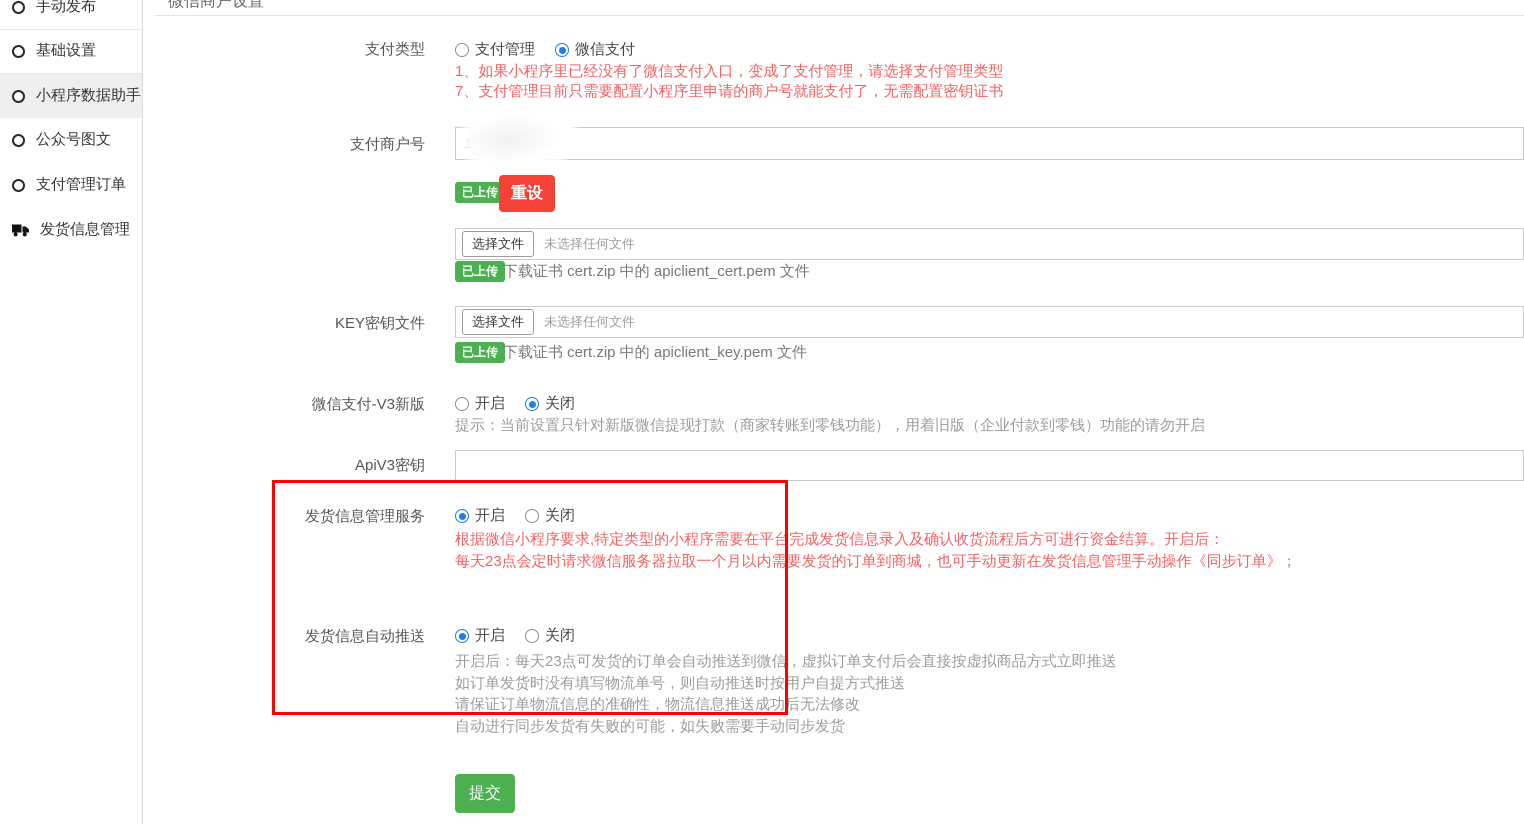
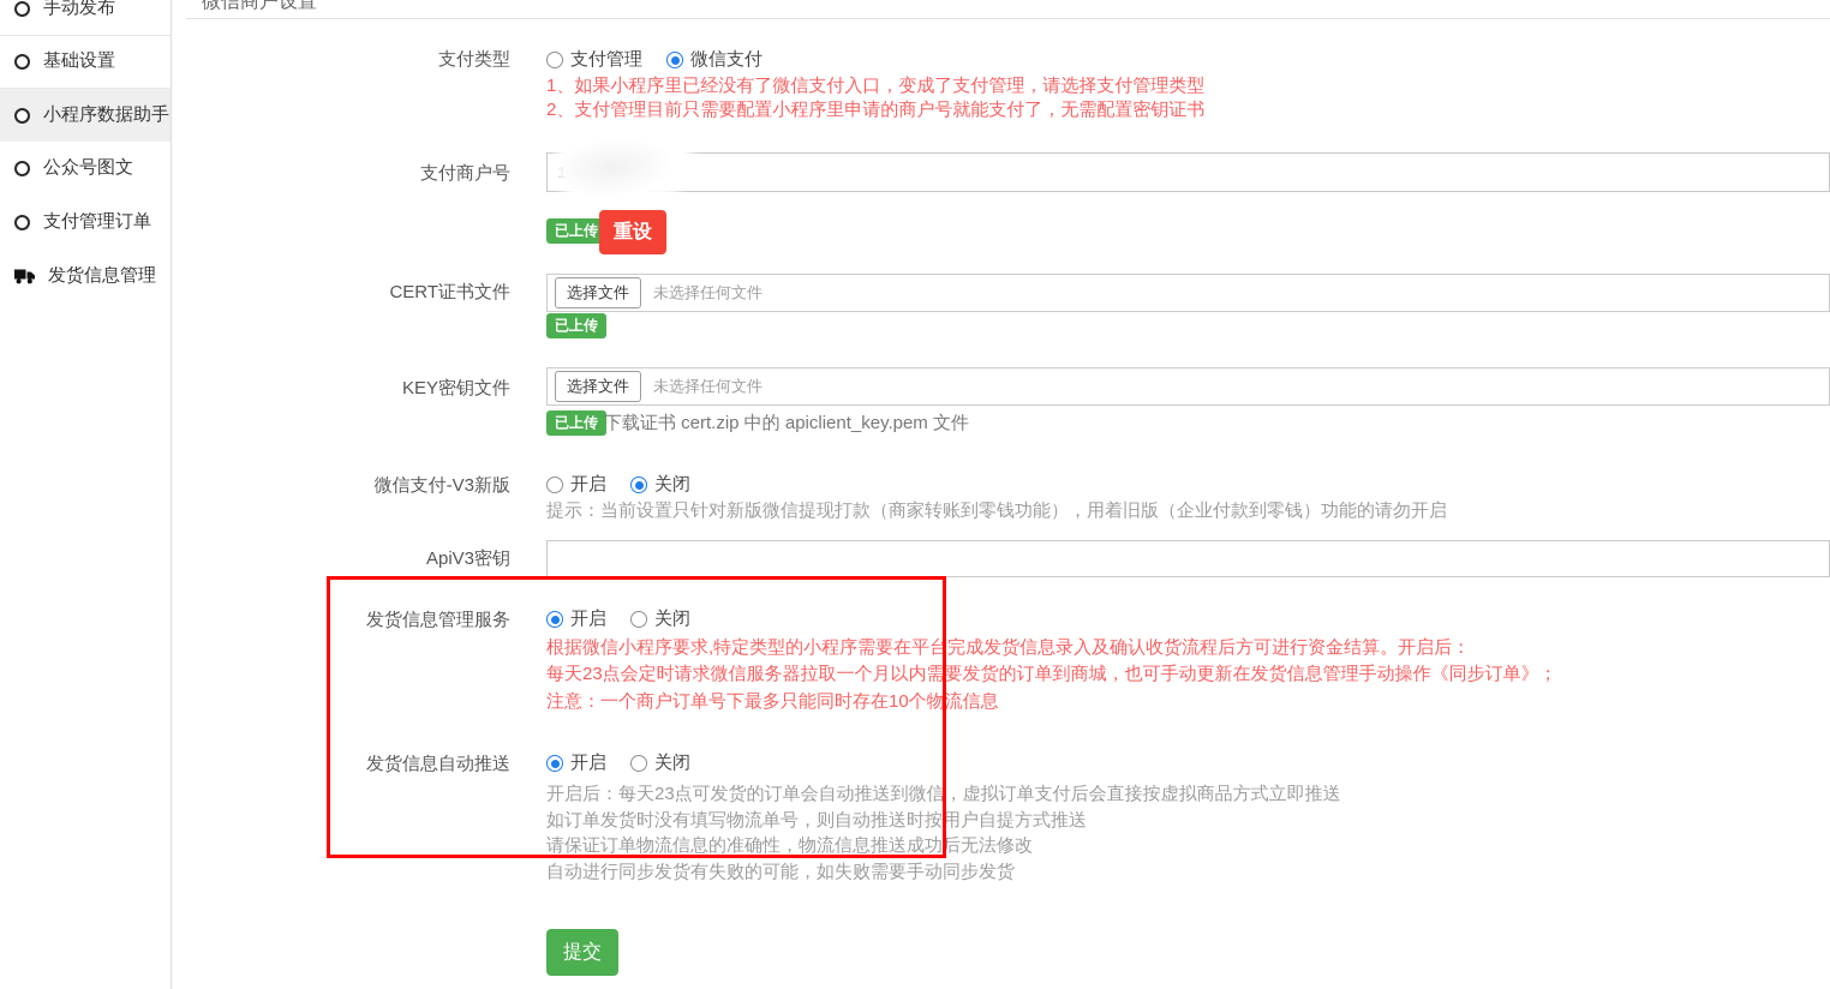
  手动发布
  基础设置
  小程序数据助手
  公众号图文
  支付管理订单
  发货信息管理
  微信商户设置
  支付类型
  支付管理
  微信支付
  1、如果小程序里已经没有了微信支付入口，变成了支付管理，请选择支付管理类型
- 7、支付管理目前只需要配置小程序里申请的商户号就能支付了，无需配置密钥证书
+ 2、支付管理目前只需要配置小程序里申请的商户号就能支付了，无需配置密钥证书
  支付商户号
  已上传
  重设
+ CERT证书文件
  选择文件
  未选择任何文件
  已上传
- 下载证书 cert.zip 中的 apiclient_cert.pem 文件
  KEY密钥文件
  选择文件
  未选择任何文件
  已上传
  下载证书 cert.zip 中的 apiclient_key.pem 文件
  微信支付-V3新版
  开启
  关闭
  提示：当前设置只针对新版微信提现打款（商家转账到零钱功能），用着旧版（企业付款到零钱）功能的请勿开启
  ApiV3密钥
  发货信息管理服务
  开启
  关闭
  根据微信小程序要求,特定类型的小程序需要在平台完成发货信息录入及确认收货流程后方可进行资金结算。开启后：
  每天23点会定时请求微信服务器拉取一个月以内需要发货的订单到商城，也可手动更新在发货信息管理手动操作《同步订单》；
+ 注意：一个商户订单号下最多只能同时存在10个物流信息
  发货信息自动推送
  开启
  关闭
  开启后：每天23点可发货的订单会自动推送到微信，虚拟订单支付后会直接按虚拟商品方式立即推送
  如订单发货时没有填写物流单号，则自动推送时按用户自提方式推送
  请保证订单物流信息的准确性，物流信息推送成功后无法修改
  自动进行同步发货有失败的可能，如失败需要手动同步发货
  提交
